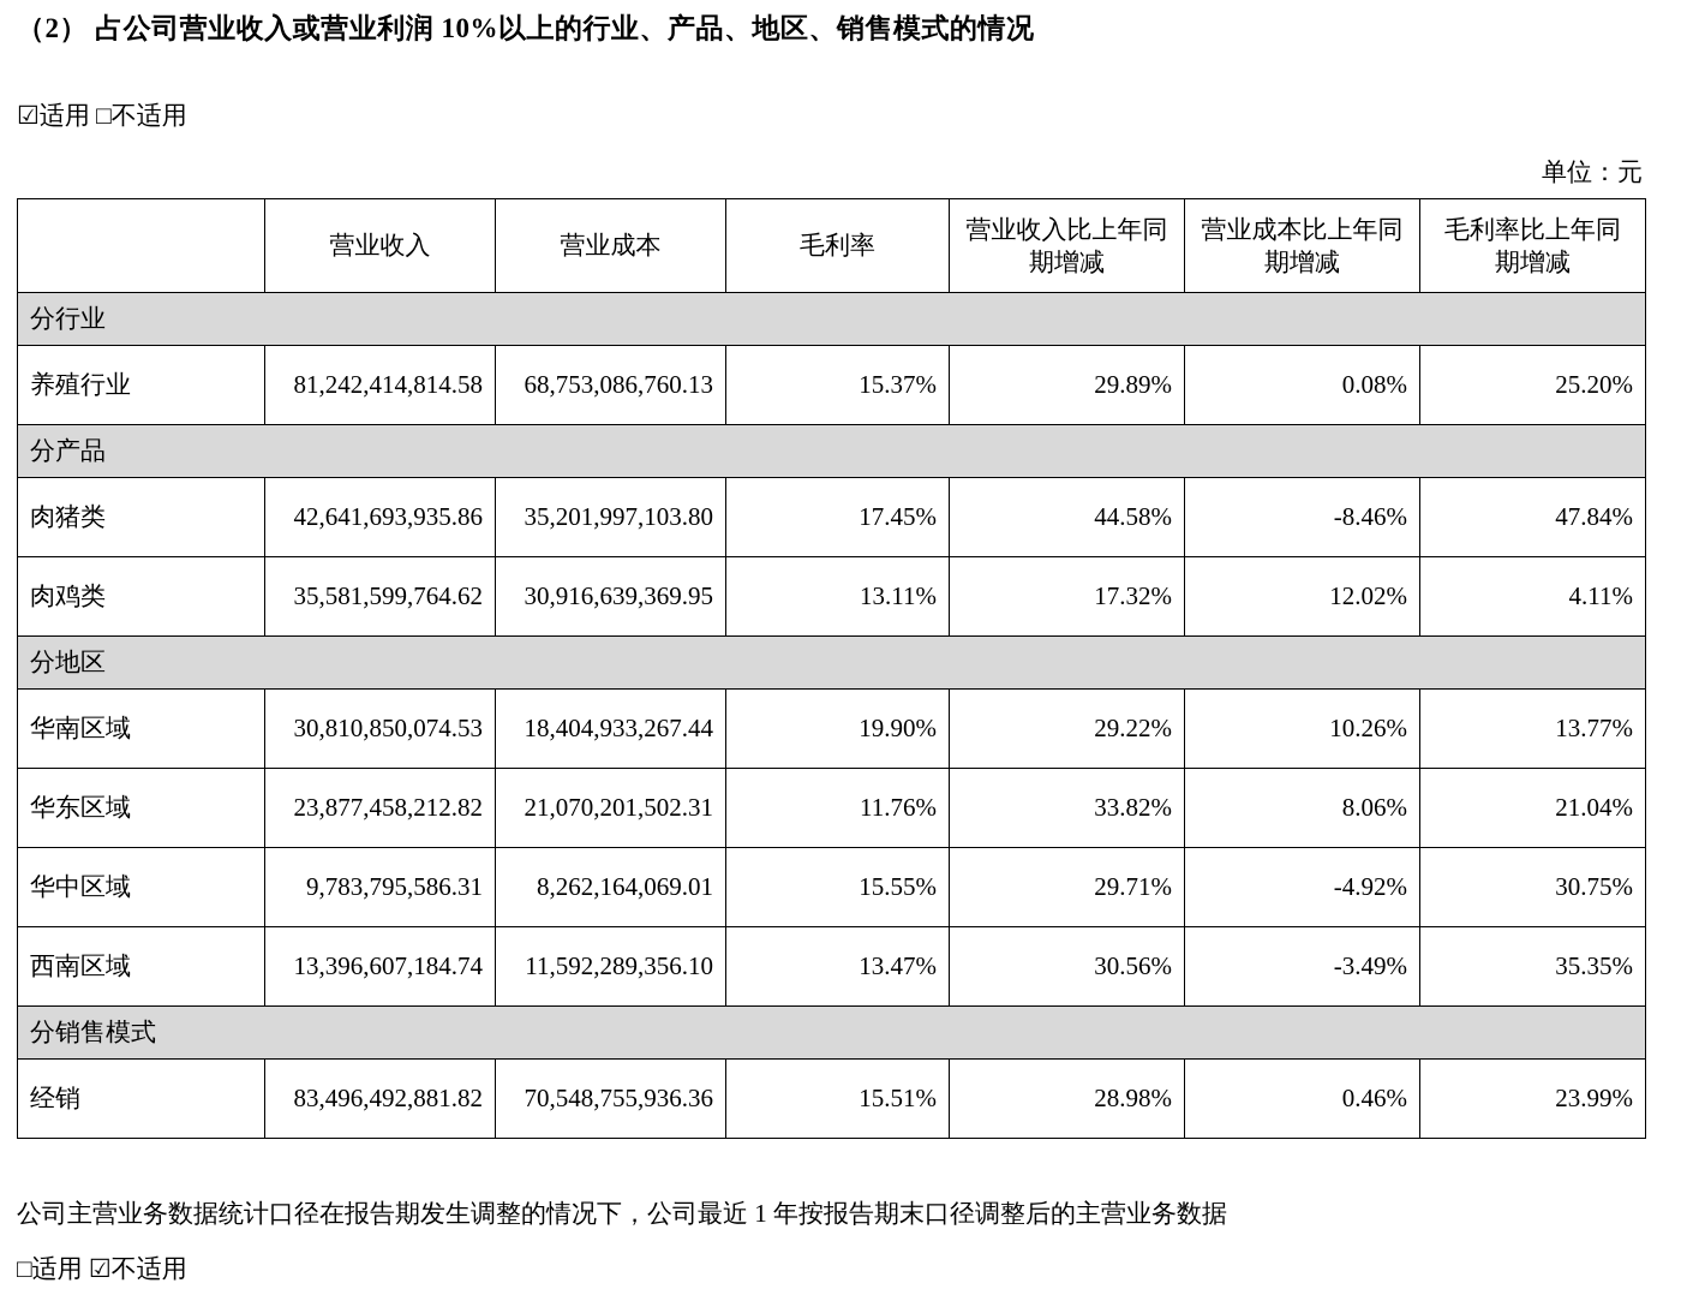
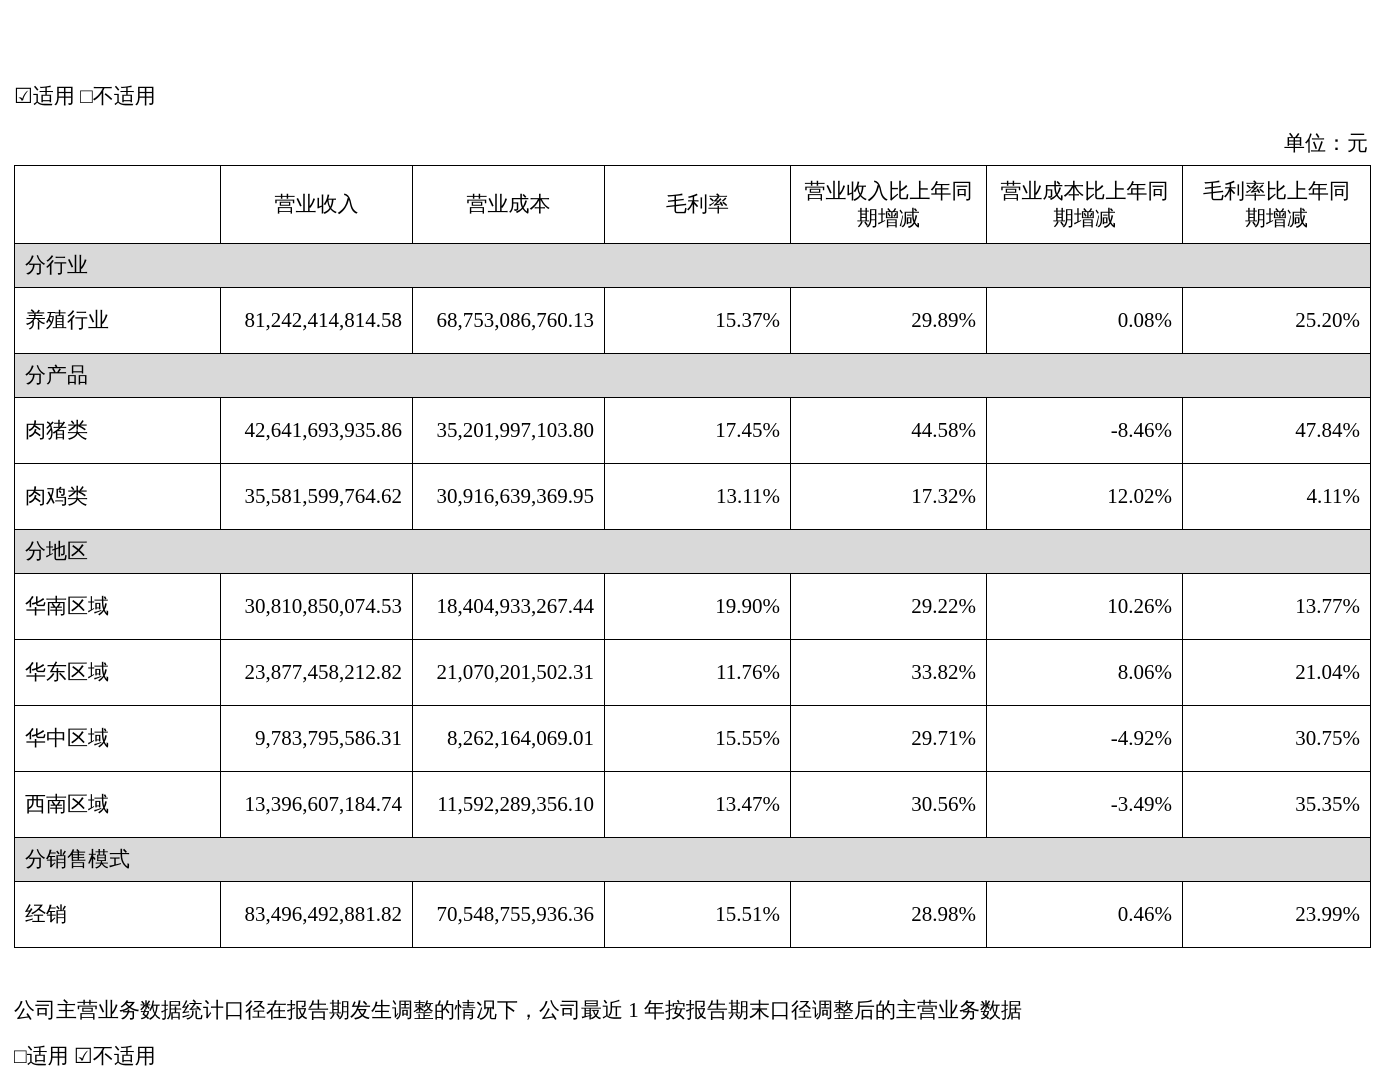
- （2） 占公司营业收入或营业利润 10%以上的行业、产品、地区、销售模式的情况
  ☑适用 □不适用
  单位：元
  	营业收入	营业成本	毛利率	营业收入比上年同期增减	营业成本比上年同期增减	毛利率比上年同期增减
  分行业
  养殖行业	81,242,414,814.58	68,753,086,760.13	15.37%	29.89%	0.08%	25.20%
  分产品
  肉猪类	42,641,693,935.86	35,201,997,103.80	17.45%	44.58%	-8.46%	47.84%
  肉鸡类	35,581,599,764.62	30,916,639,369.95	13.11%	17.32%	12.02%	4.11%
  分地区
  华南区域	30,810,850,074.53	18,404,933,267.44	19.90%	29.22%	10.26%	13.77%
  华东区域	23,877,458,212.82	21,070,201,502.31	11.76%	33.82%	8.06%	21.04%
  华中区域	9,783,795,586.31	8,262,164,069.01	15.55%	29.71%	-4.92%	30.75%
  西南区域	13,396,607,184.74	11,592,289,356.10	13.47%	30.56%	-3.49%	35.35%
  分销售模式
  经销	83,496,492,881.82	70,548,755,936.36	15.51%	28.98%	0.46%	23.99%
  公司主营业务数据统计口径在报告期发生调整的情况下，公司最近 1 年按报告期末口径调整后的主营业务数据
  □适用 ☑不适用
